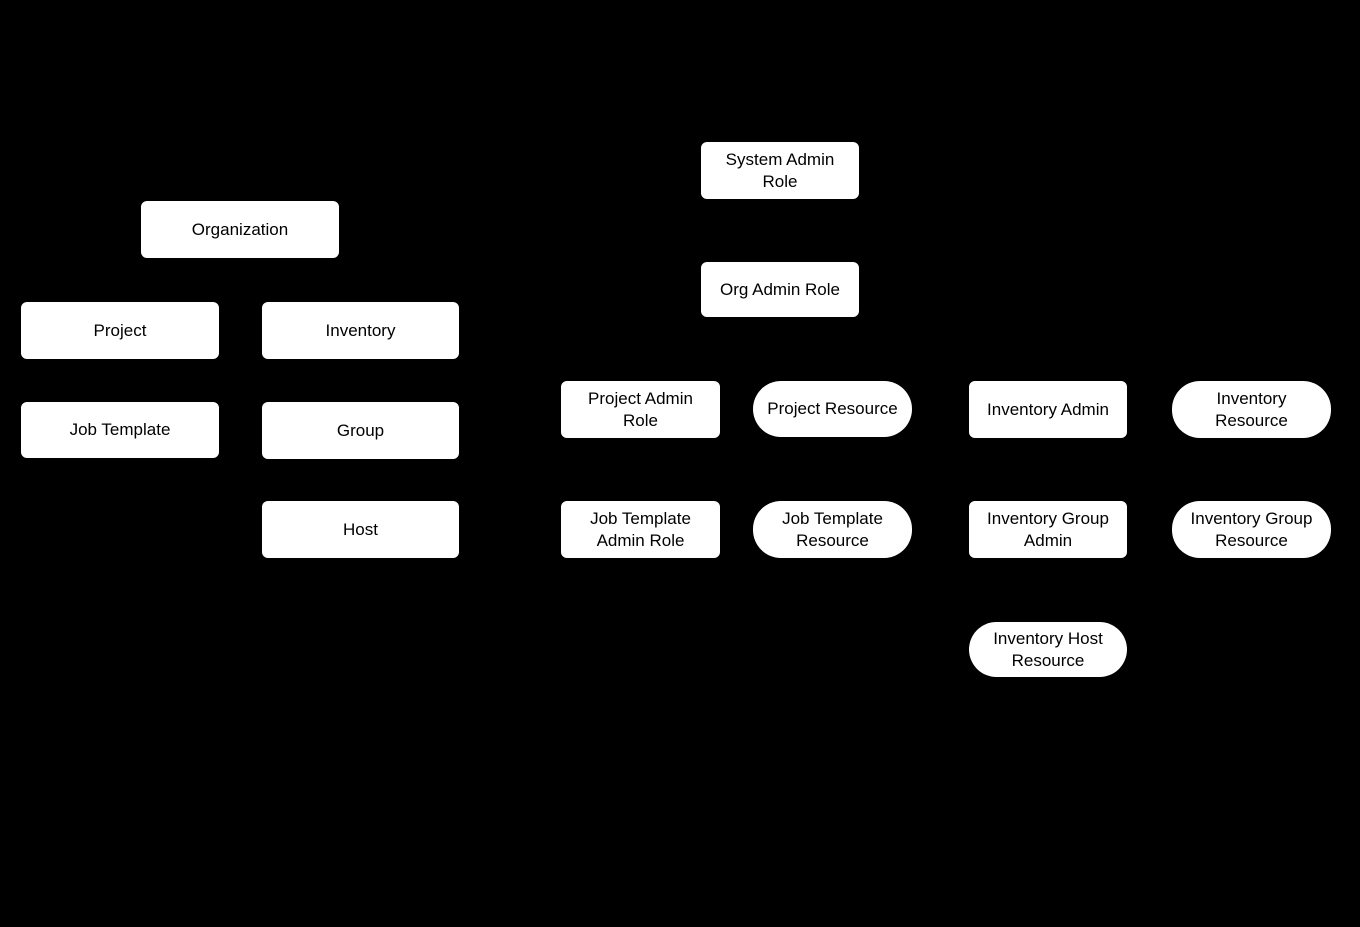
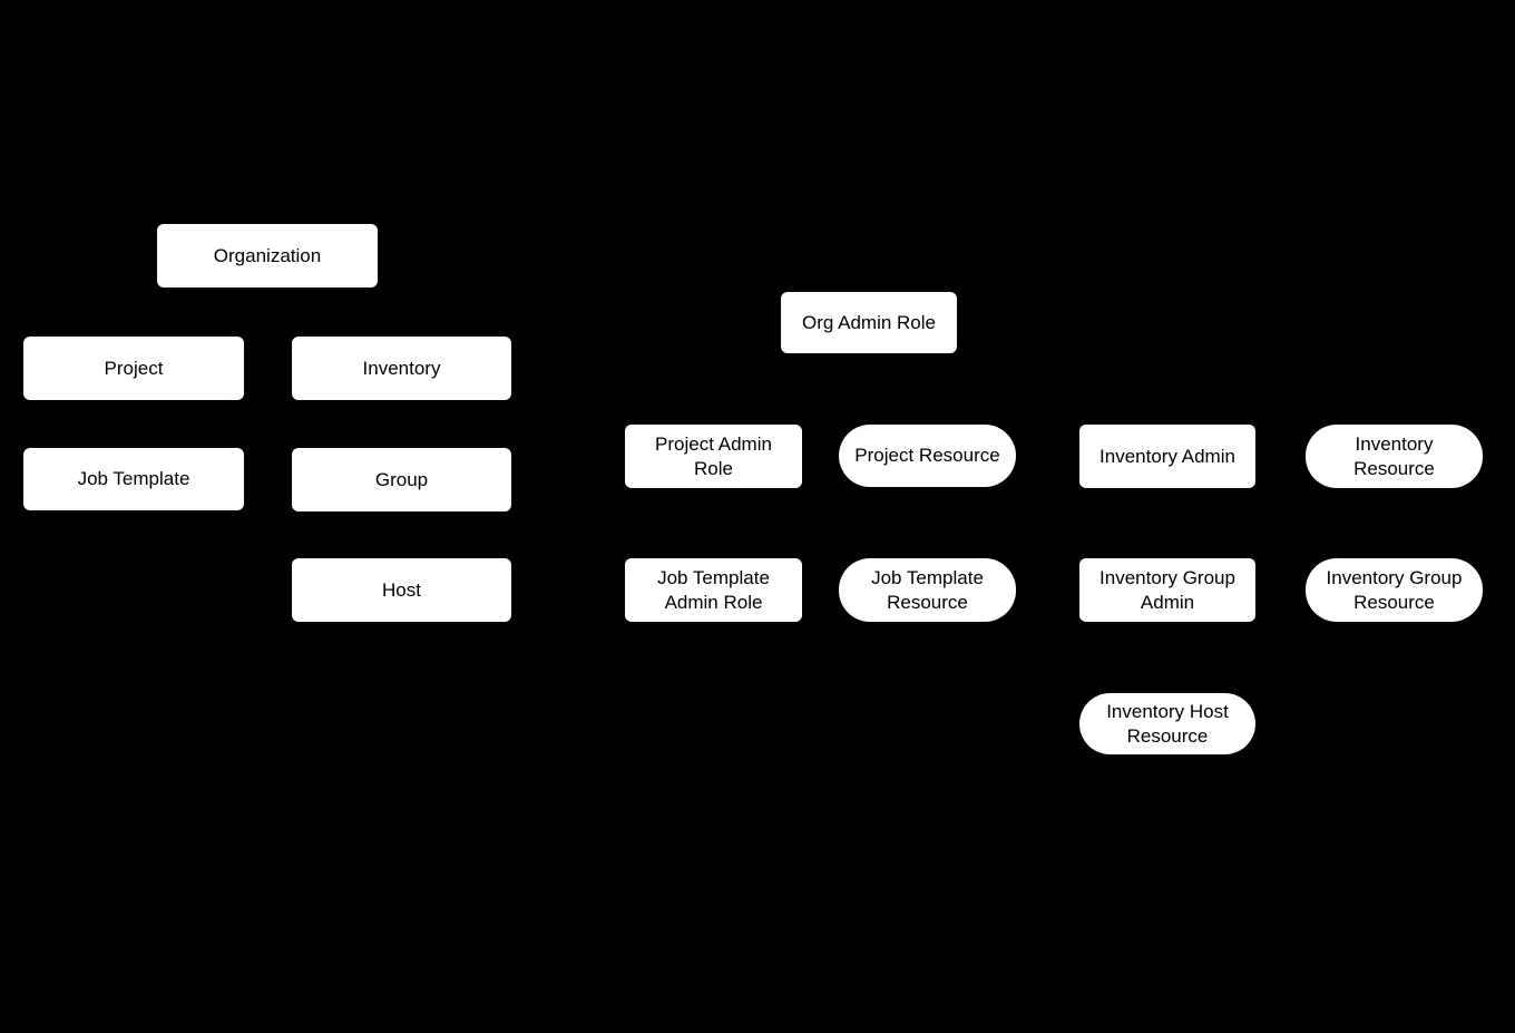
  Organization
  Project
  Inventory
  Job Template
  Group
  Host
- System Admin Role
  Org Admin Role
  Project Admin Role
  Project Resource
  Inventory Admin
  Inventory Resource
  Job Template Admin Role
  Job Template Resource
  Inventory Group Admin
  Inventory Group Resource
  Inventory Host Resource
